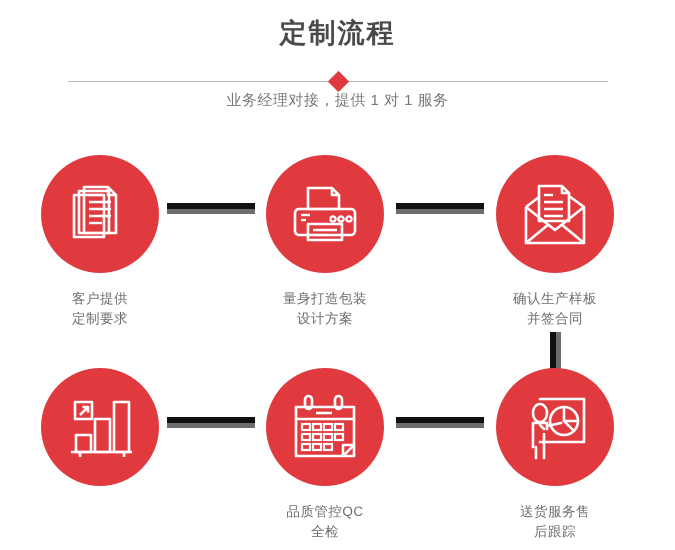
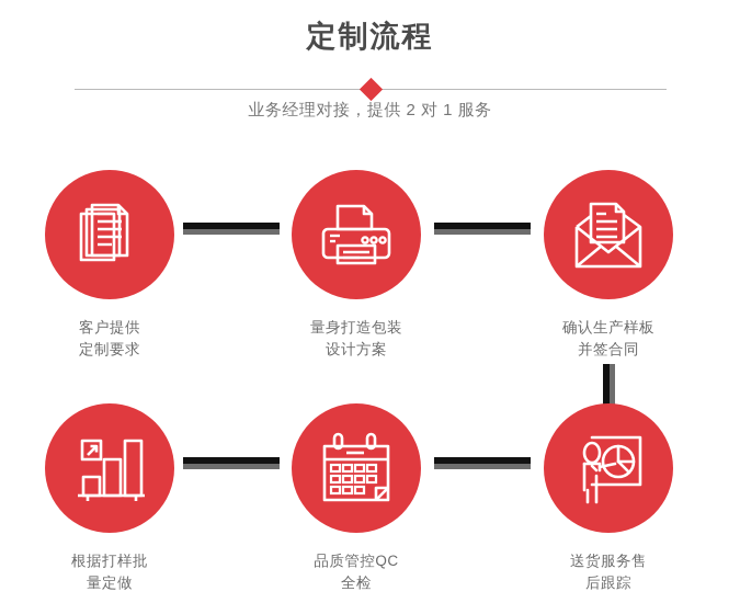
  定制流程
- 业务经理对接，提供 1 对 1 服务
+ 业务经理对接，提供 2 对 1 服务
  客户提供
  定制要求
  量身打造包装
  设计方案
  确认生产样板
  并签合同
+ 根据打样批
+ 量定做
  品质管控QC
  全检
  送货服务售
  后跟踪
